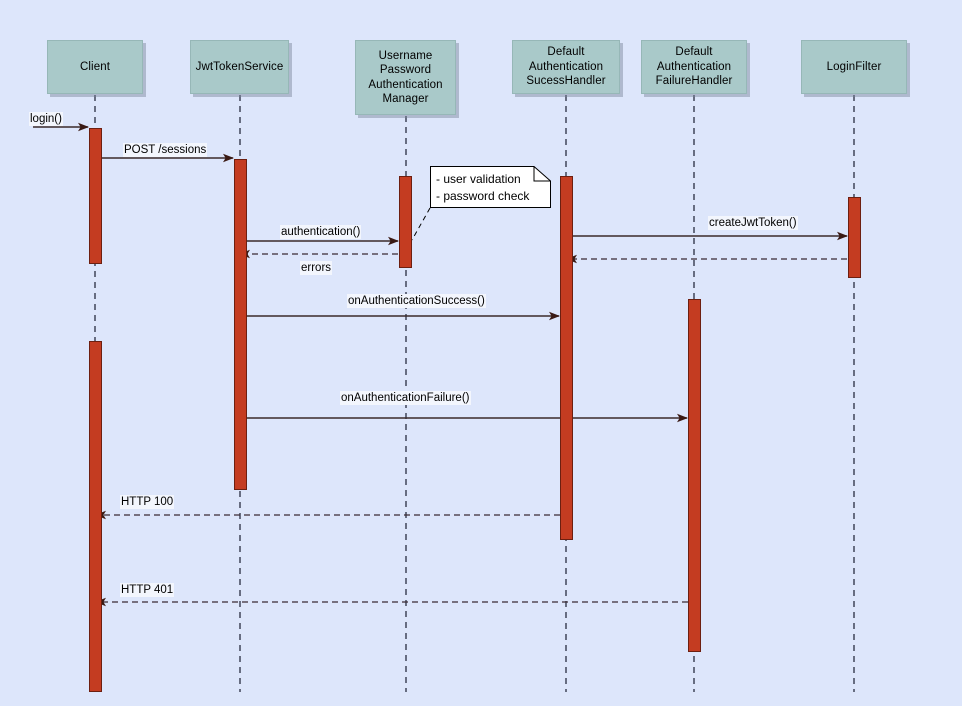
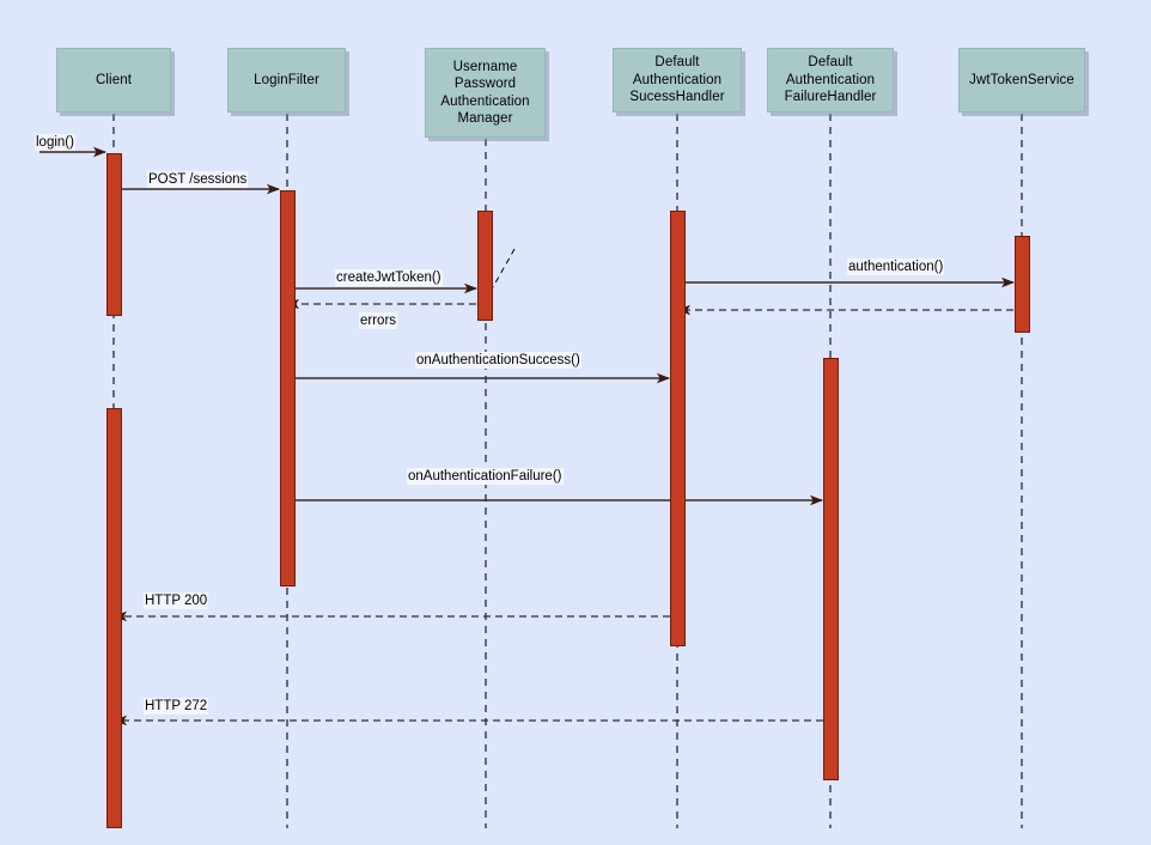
  Client
- JwtTokenService
+ LoginFilter
  Username
  Password
  Authentication
  Manager
  Default
  Authentication
  SucessHandler
  Default
  Authentication
  FailureHandler
- LoginFilter
+ JwtTokenService
  login()
  POST /sessions
- authentication()
+ createJwtToken()
  errors
- createJwtToken()
+ authentication()
  onAuthenticationSuccess()
  onAuthenticationFailure()
- HTTP 100
+ HTTP 200
- HTTP 401
+ HTTP 272
- - user validation
- - password check
